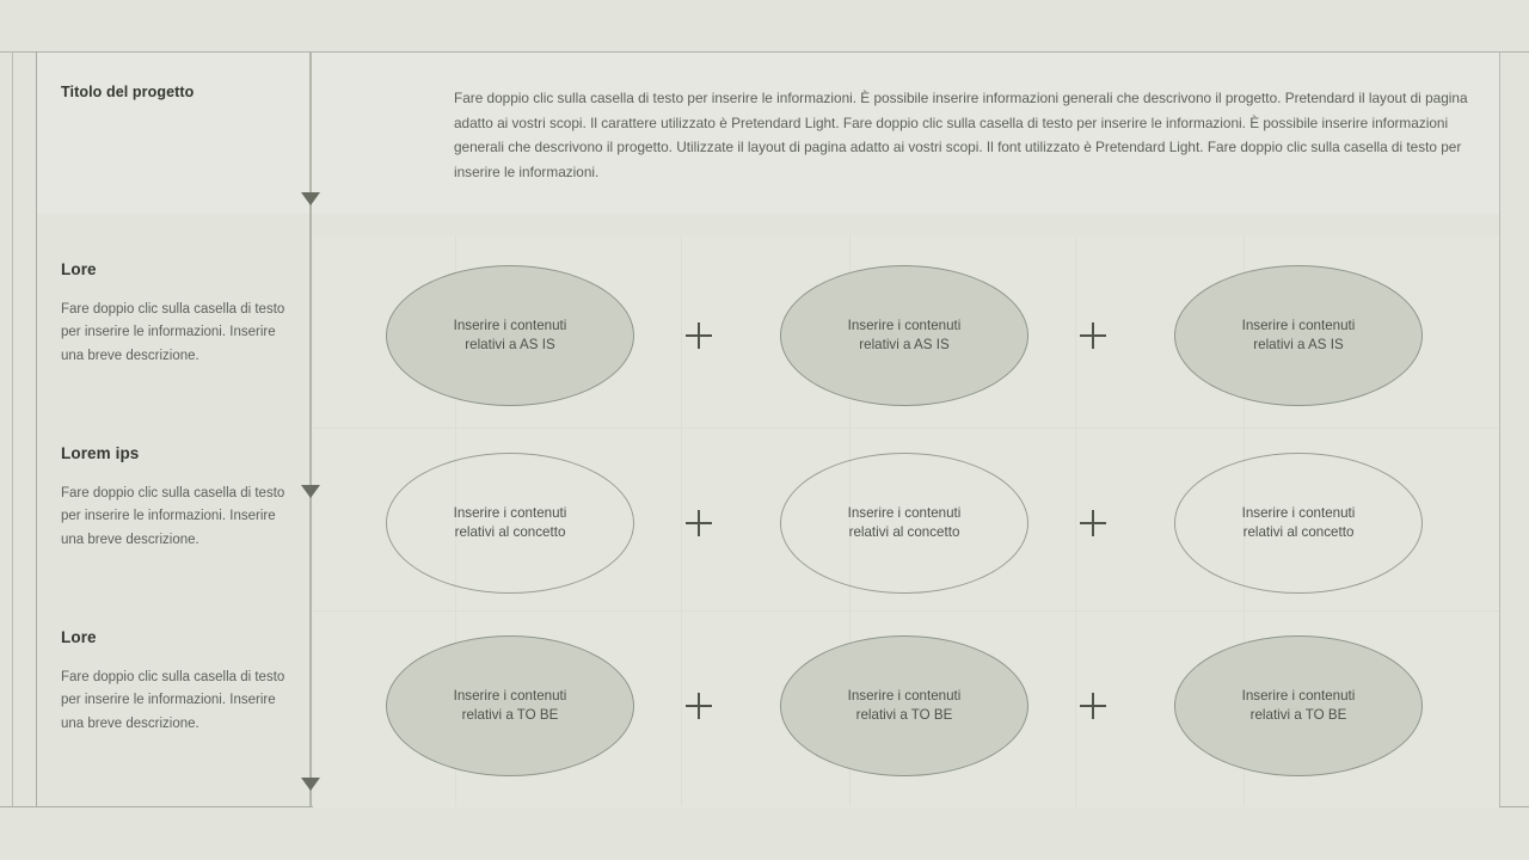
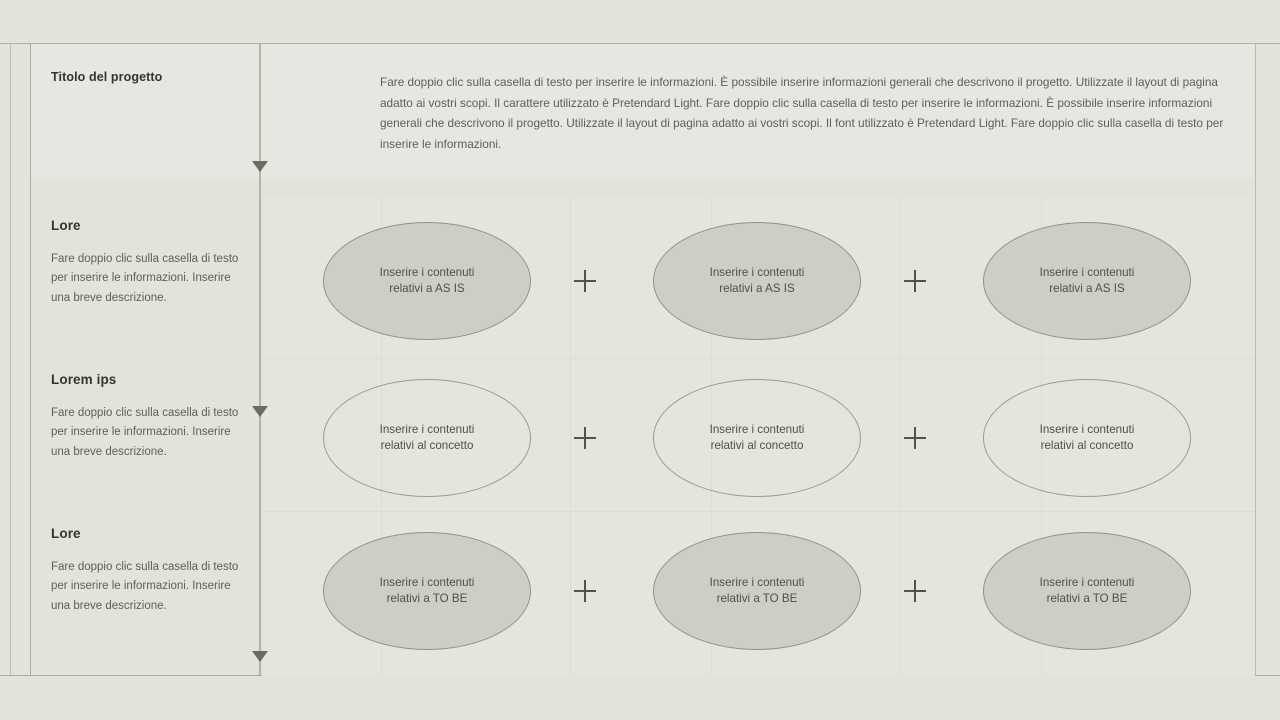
  Titolo del progetto
  Lore
  Fare doppio clic sulla casella di testo per inserire le informazioni. Inserire una breve descrizione.
  Lorem ips
  Fare doppio clic sulla casella di testo per inserire le informazioni. Inserire una breve descrizione.
  Lore
  Fare doppio clic sulla casella di testo per inserire le informazioni. Inserire una breve descrizione.
- Fare doppio clic sulla casella di testo per inserire le informazioni. È possibile inserire informazioni generali che descrivono il progetto. Pretendard il layout di pagina adatto ai vostri scopi. Il carattere utilizzato è Pretendard Light. Fare doppio clic sulla casella di testo per inserire le informazioni. È possibile inserire informazioni generali che descrivono il progetto. Utilizzate il layout di pagina adatto ai vostri scopi. Il font utilizzato è Pretendard Light. Fare doppio clic sulla casella di testo per inserire le informazioni.
+ Fare doppio clic sulla casella di testo per inserire le informazioni. È possibile inserire informazioni generali che descrivono il progetto. Utilizzate il layout di pagina adatto ai vostri scopi. Il carattere utilizzato è Pretendard Light. Fare doppio clic sulla casella di testo per inserire le informazioni. È possibile inserire informazioni generali che descrivono il progetto. Utilizzate il layout di pagina adatto ai vostri scopi. Il font utilizzato è Pretendard Light. Fare doppio clic sulla casella di testo per inserire le informazioni.
  Inserire i contenuti
  relativi a AS IS
  Inserire i contenuti
  relativi a AS IS
  Inserire i contenuti
  relativi a AS IS
  Inserire i contenuti
  relativi al concetto
  Inserire i contenuti
  relativi al concetto
  Inserire i contenuti
  relativi al concetto
  Inserire i contenuti
  relativi a TO BE
  Inserire i contenuti
  relativi a TO BE
  Inserire i contenuti
  relativi a TO BE
